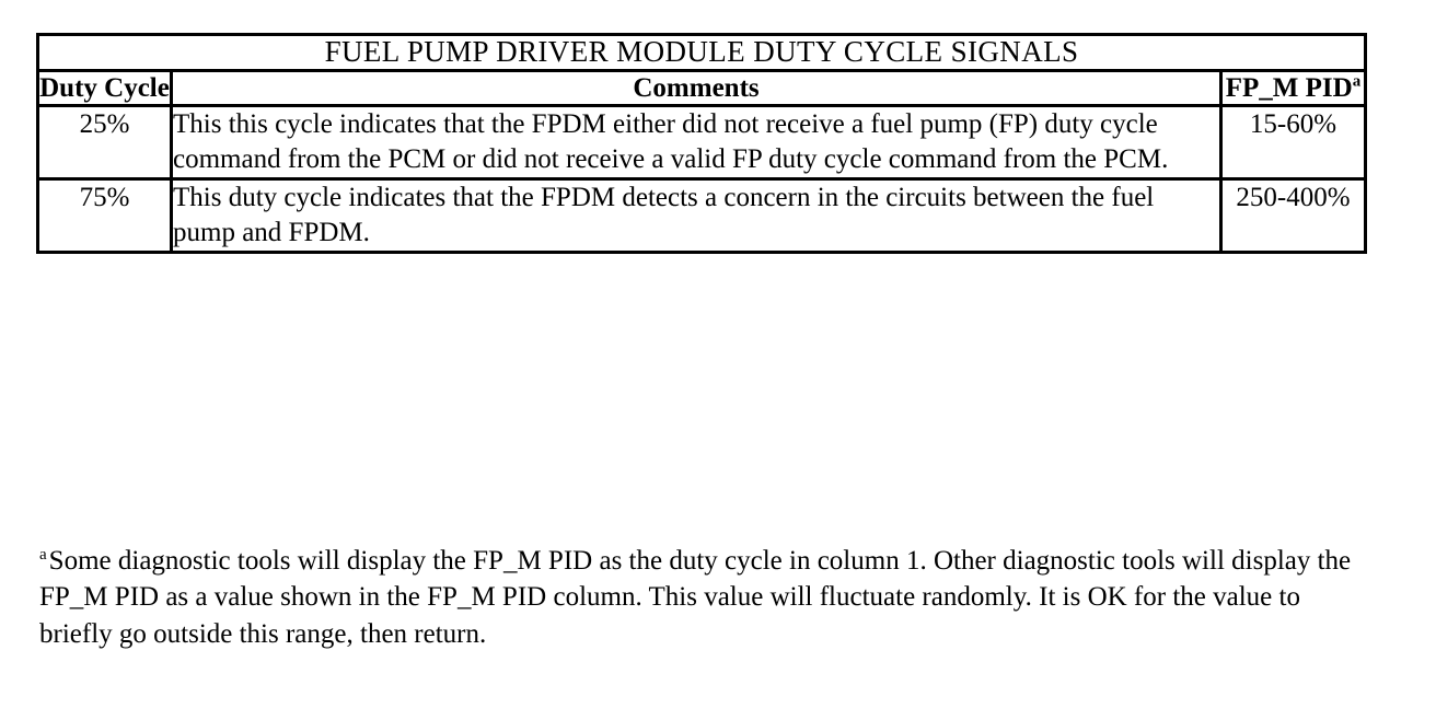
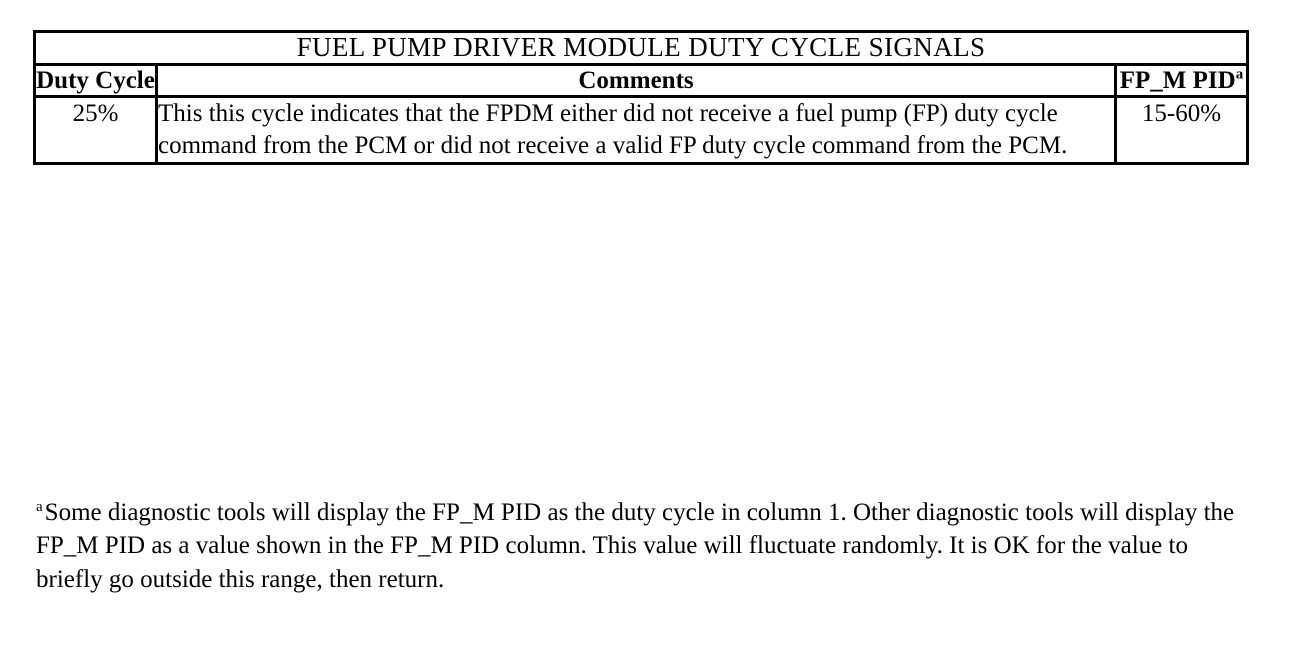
  FUEL PUMP DRIVER MODULE DUTY CYCLE SIGNALS
  Duty Cycle	Comments	FP_M PIDa
  25%	This this cycle indicates that the FPDM either did not receive a fuel pump (FP) duty cycle command from the PCM or did not receive a valid FP duty cycle command from the PCM.	15-60%
- 75%	This duty cycle indicates that the FPDM detects a concern in the circuits between the fuel pump and FPDM.	250-400%
  a Some diagnostic tools will display the FP_M PID as the duty cycle in column 1. Other diagnostic tools will display the FP_M PID as a value shown in the FP_M PID column. This value will fluctuate randomly. It is OK for the value to briefly go outside this range, then return.
